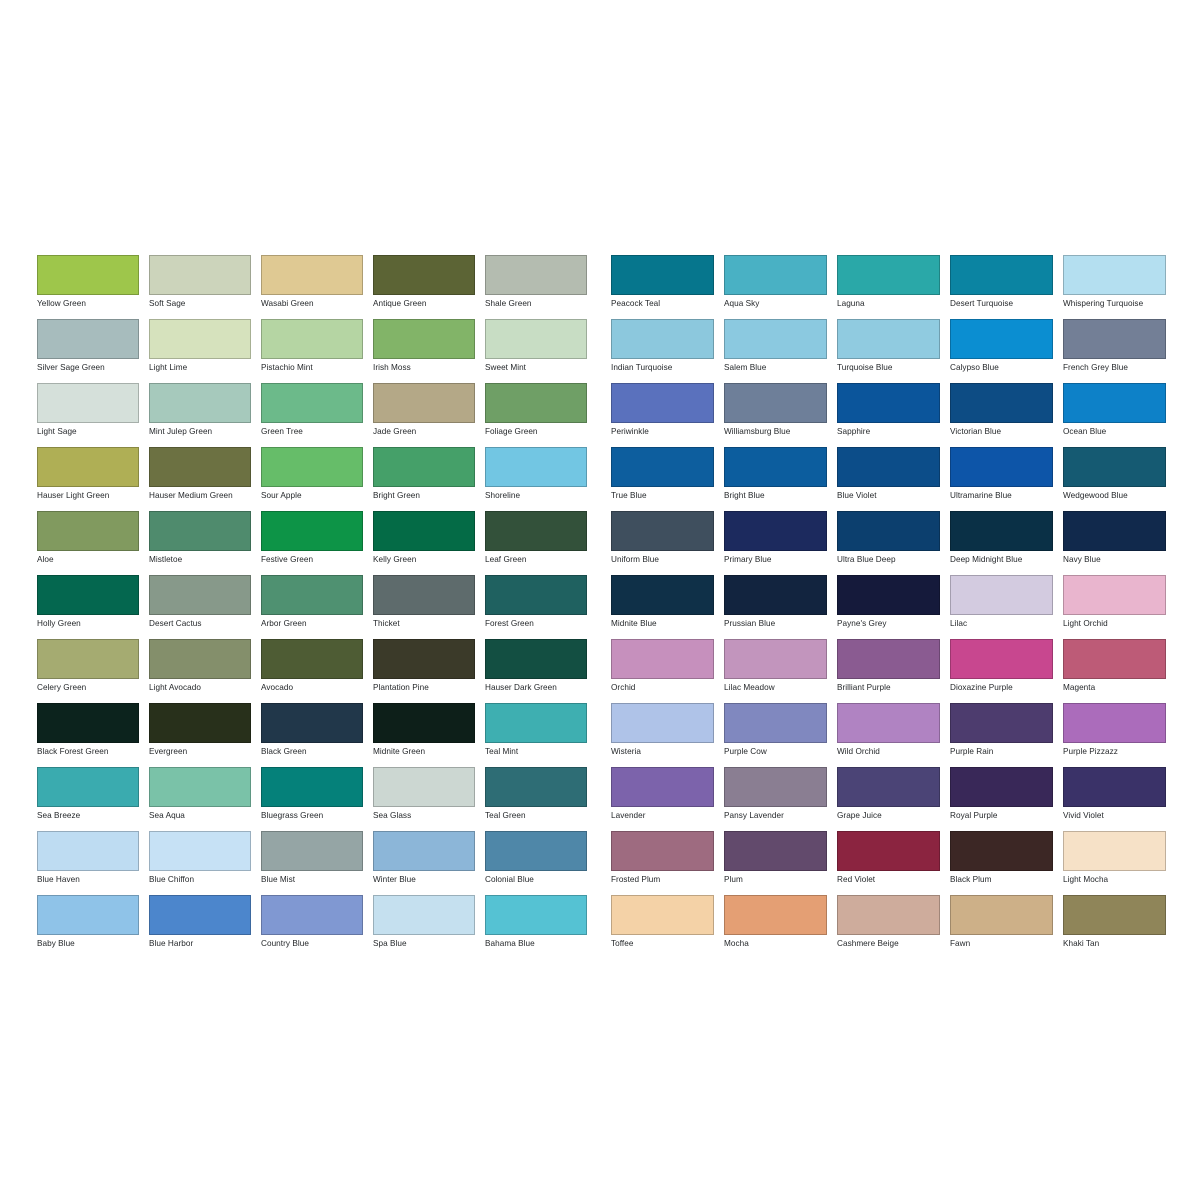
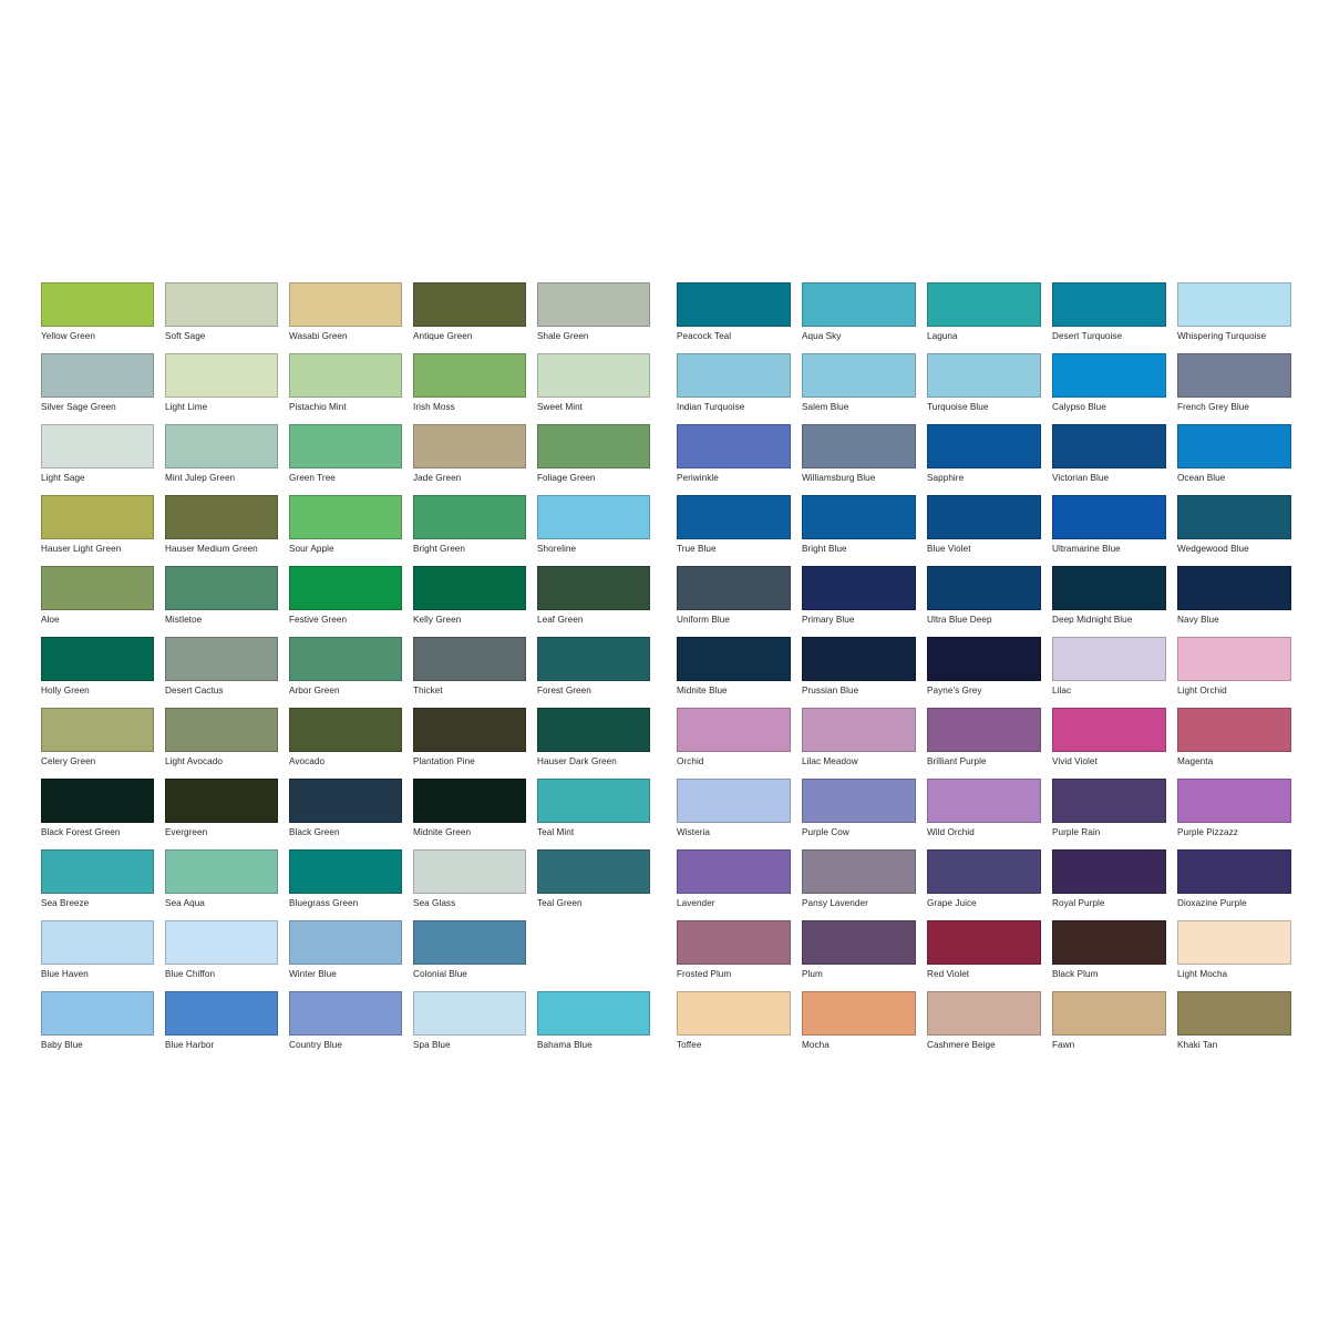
  Yellow Green
  Soft Sage
  Wasabi Green
  Antique Green
  Shale Green
  Silver Sage Green
  Light Lime
  Pistachio Mint
  Irish Moss
  Sweet Mint
  Light Sage
  Mint Julep Green
  Green Tree
  Jade Green
  Foliage Green
  Hauser Light Green
  Hauser Medium Green
  Sour Apple
  Bright Green
  Shoreline
  Aloe
  Mistletoe
  Festive Green
  Kelly Green
  Leaf Green
  Holly Green
  Desert Cactus
  Arbor Green
  Thicket
  Forest Green
  Celery Green
  Light Avocado
  Avocado
  Plantation Pine
  Hauser Dark Green
  Black Forest Green
  Evergreen
  Black Green
  Midnite Green
  Teal Mint
  Sea Breeze
  Sea Aqua
  Bluegrass Green
  Sea Glass
  Teal Green
  Blue Haven
  Blue Chiffon
- Blue Mist
  Winter Blue
  Colonial Blue
  Baby Blue
  Blue Harbor
  Country Blue
  Spa Blue
  Bahama Blue
  Peacock Teal
  Aqua Sky
  Laguna
  Desert Turquoise
  Whispering Turquoise
  Indian Turquoise
  Salem Blue
  Turquoise Blue
  Calypso Blue
  French Grey Blue
  Periwinkle
  Williamsburg Blue
  Sapphire
  Victorian Blue
  Ocean Blue
  True Blue
  Bright Blue
  Blue Violet
  Ultramarine Blue
  Wedgewood Blue
  Uniform Blue
  Primary Blue
  Ultra Blue Deep
  Deep Midnight Blue
  Navy Blue
  Midnite Blue
  Prussian Blue
  Payne's Grey
  Lilac
  Light Orchid
  Orchid
  Lilac Meadow
  Brilliant Purple
- Dioxazine Purple
+ Vivid Violet
  Magenta
  Wisteria
  Purple Cow
  Wild Orchid
  Purple Rain
  Purple Pizzazz
  Lavender
  Pansy Lavender
  Grape Juice
  Royal Purple
- Vivid Violet
+ Dioxazine Purple
  Frosted Plum
  Plum
  Red Violet
  Black Plum
  Light Mocha
  Toffee
  Mocha
  Cashmere Beige
  Fawn
  Khaki Tan
